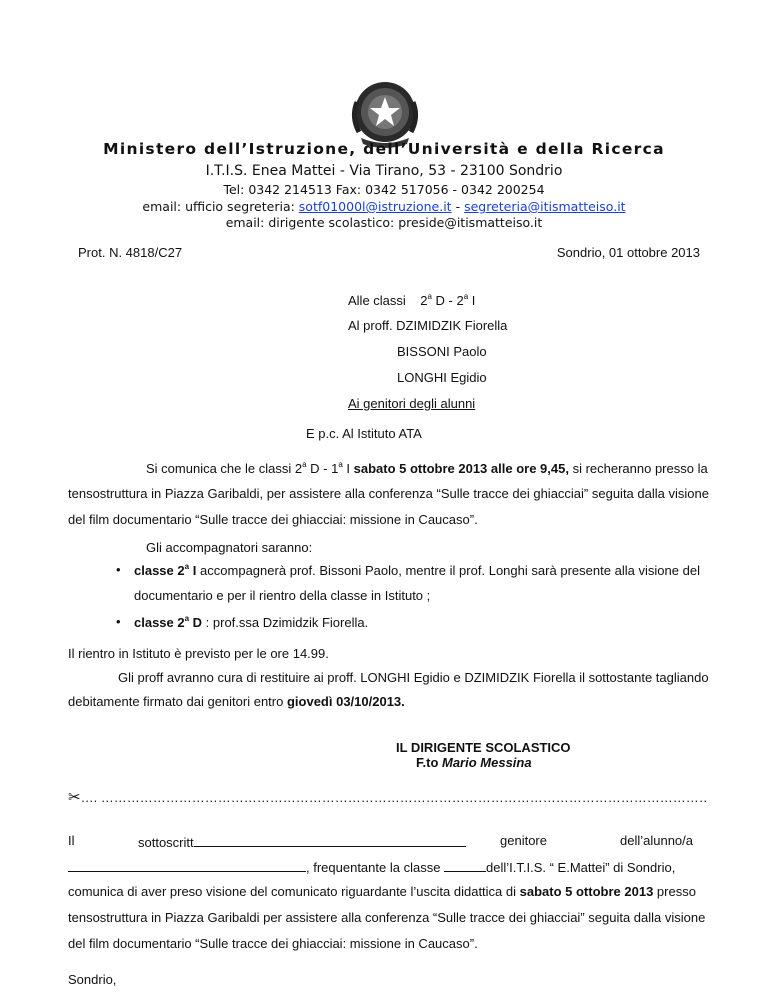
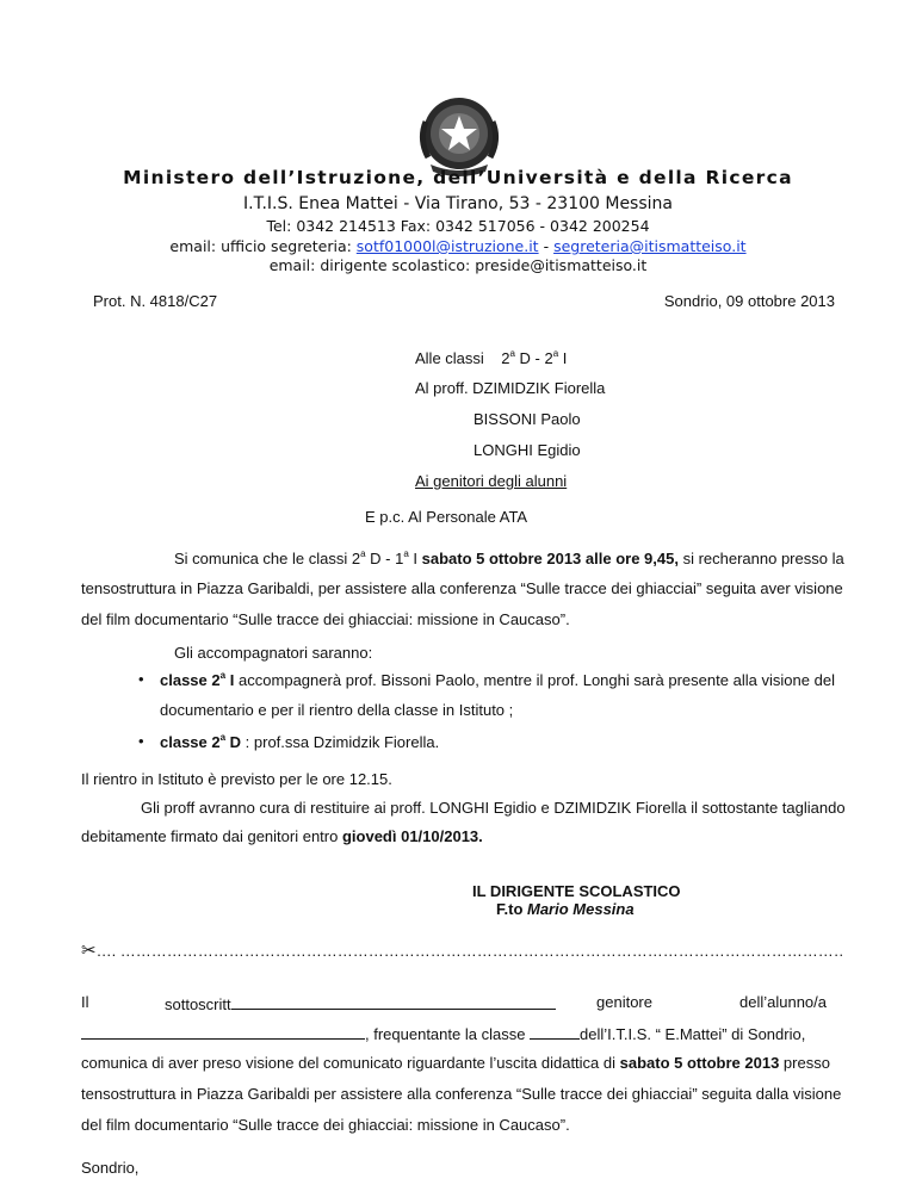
  Ministero dell’Istruzione, dell’Università e della Ricerca
- I.T.I.S. Enea Mattei - Via Tirano, 53 - 23100 Sondrio
+ I.T.I.S. Enea Mattei - Via Tirano, 53 - 23100 Messina
  Tel: 0342 214513 Fax: 0342 517056 - 0342 200254
  email: ufficio segreteria: sotf01000l@istruzione.it - segreteria@itismatteiso.it
  email: dirigente scolastico: preside@itismatteiso.it
  Prot. N. 4818/C27
- Sondrio, 01 ottobre 2013
+ Sondrio, 09 ottobre 2013
  Alle classi 2a D - 2a I
  Al proff. DZIMIDZIK Fiorella
  BISSONI Paolo
  LONGHI Egidio
  Ai genitori degli alunni
- E p.c. Al Istituto ATA
+ E p.c. Al Personale ATA
  Si comunica che le classi 2a D - 1a I sabato 5 ottobre 2013 alle ore 9,45, si recheranno presso la
- tensostruttura in Piazza Garibaldi, per assistere alla conferenza “Sulle tracce dei ghiacciai” seguita dalla visione
+ tensostruttura in Piazza Garibaldi, per assistere alla conferenza “Sulle tracce dei ghiacciai” seguita aver visione
  del film documentario “Sulle tracce dei ghiacciai: missione in Caucaso”.
  Gli accompagnatori saranno:
  •
  classe 2a I accompagnerà prof. Bissoni Paolo, mentre il prof. Longhi sarà presente alla visione del
  documentario e per il rientro della classe in Istituto ;
  •
  classe 2a D : prof.ssa Dzimidzik Fiorella.
- Il rientro in Istituto è previsto per le ore 14.99.
+ Il rientro in Istituto è previsto per le ore 12.15.
  Gli proff avranno cura di restituire ai proff. LONGHI Egidio e DZIMIDZIK Fiorella il sottostante tagliando
- debitamente firmato dai genitori entro giovedì 03/10/2013.
+ debitamente firmato dai genitori entro giovedì 01/10/2013.
  IL DIRIGENTE SCOLASTICO
  F.to Mario Messina
  ✂…. ……………………………………………………………………………………………………………………………
  Il
  sottoscritt
  genitore
  dell’alunno/a
  , frequentante la classe dell’I.T.I.S. “ E.Mattei” di Sondrio,
  comunica di aver preso visione del comunicato riguardante l’uscita didattica di sabato 5 ottobre 2013 presso
  tensostruttura in Piazza Garibaldi per assistere alla conferenza “Sulle tracce dei ghiacciai” seguita dalla visione
  del film documentario “Sulle tracce dei ghiacciai: missione in Caucaso”.
  Sondrio,
